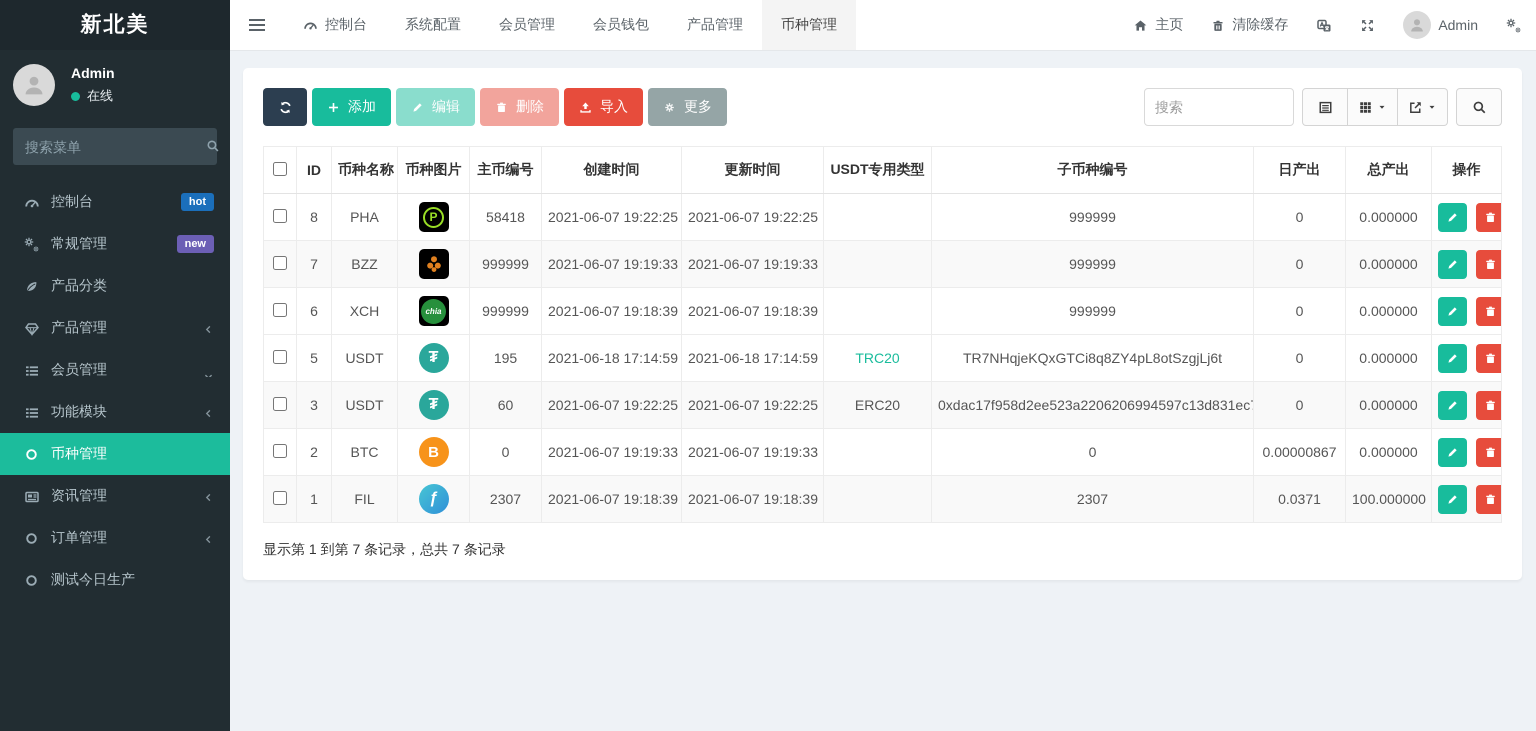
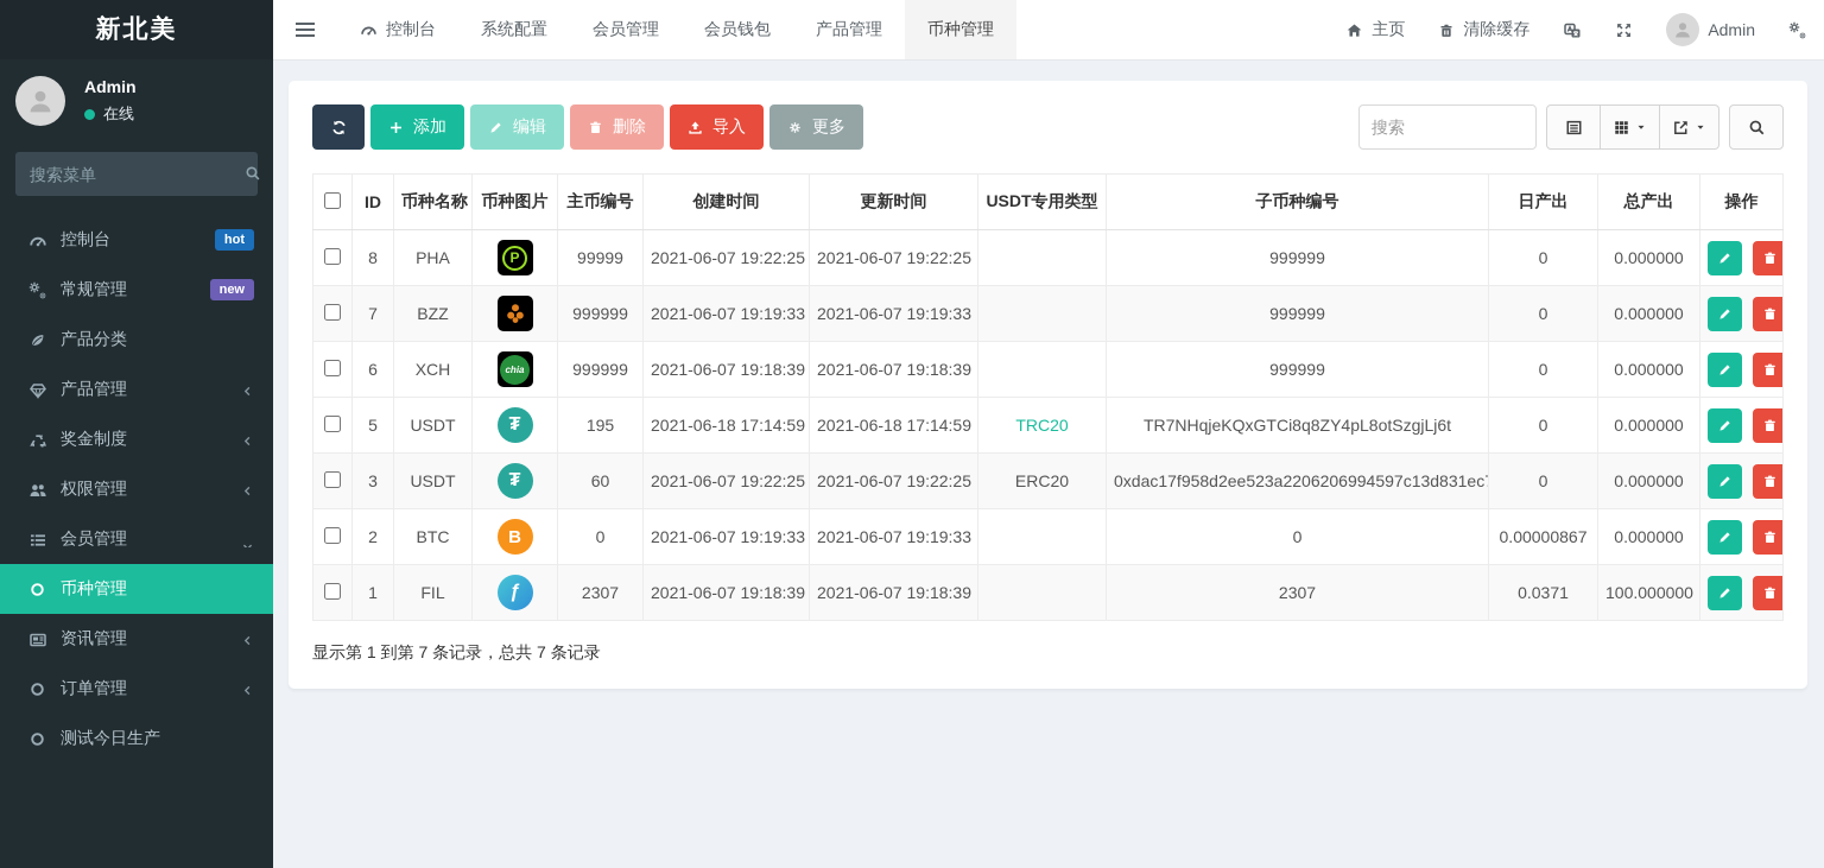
  新北美
  Admin
  在线
  搜索菜单
  控制台
  hot
  常规管理
  new
  产品分类
  产品管理
+ 奖金制度
+ 权限管理
  会员管理
- 功能模块
  币种管理
  资讯管理
  订单管理
  测试今日生产
  控制台
  系统配置
  会员管理
  会员钱包
  产品管理
  币种管理
  主页
  清除缓存
  Admin
  添加
  编辑
  删除
  导入
  更多
  搜索
  	ID	币种名称	币种图片	主币编号	创建时间	更新时间	USDT专用类型	子币种编号	日产出	总产出	操作
- 	8	PHA	P	58418	2021-06-07 19:22:25	2021-06-07 19:22:25		999999	0	0.000000
+ 	8	PHA	P	99999	2021-06-07 19:22:25	2021-06-07 19:22:25		999999	0	0.000000
  	7	BZZ		999999	2021-06-07 19:19:33	2021-06-07 19:19:33		999999	0	0.000000
  	6	XCH	chia	999999	2021-06-07 19:18:39	2021-06-07 19:18:39		999999	0	0.000000
  	5	USDT	₮	195	2021-06-18 17:14:59	2021-06-18 17:14:59	TRC20	TR7NHqjeKQxGTCi8q8ZY4pL8otSzgjLj6t	0	0.000000
  	3	USDT	₮	60	2021-06-07 19:22:25	2021-06-07 19:22:25	ERC20	0xdac17f958d2ee523a2206206994597c13d831ec	0	0.000000
  	2	BTC	B	0	2021-06-07 19:19:33	2021-06-07 19:19:33		0	0.00000867	0.000000
  	1	FIL	ƒ	2307	2021-06-07 19:18:39	2021-06-07 19:18:39		2307	0.0371	100.000000
  显示第 1 到第 7 条记录，总共 7 条记录
